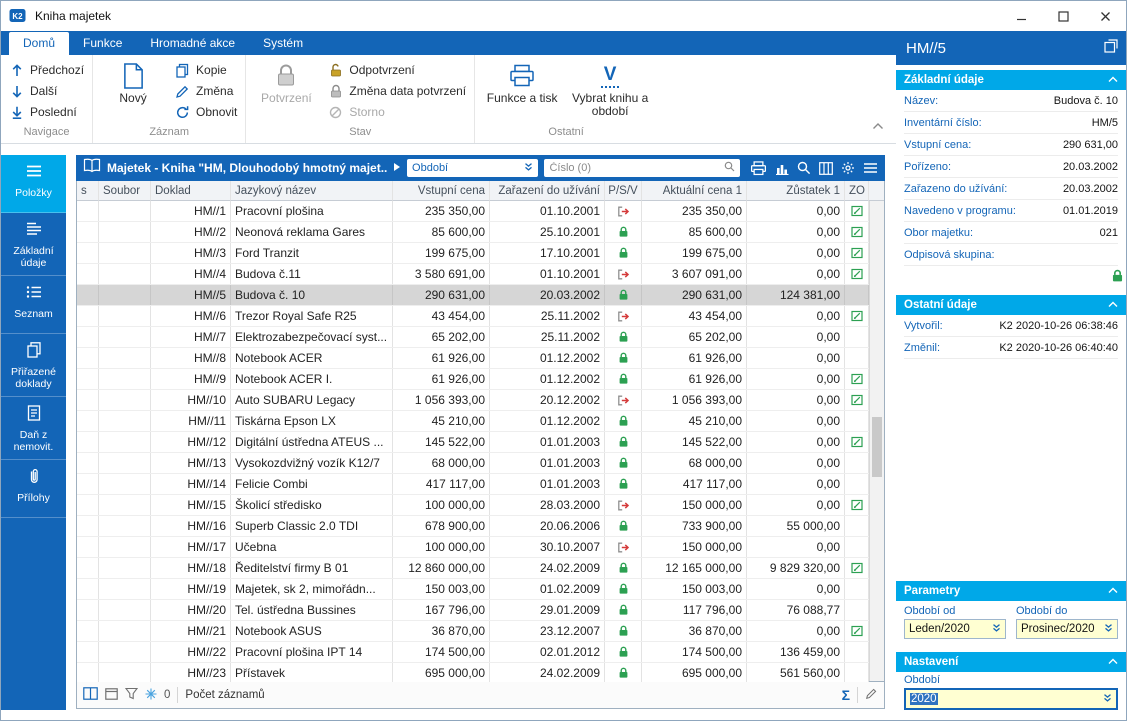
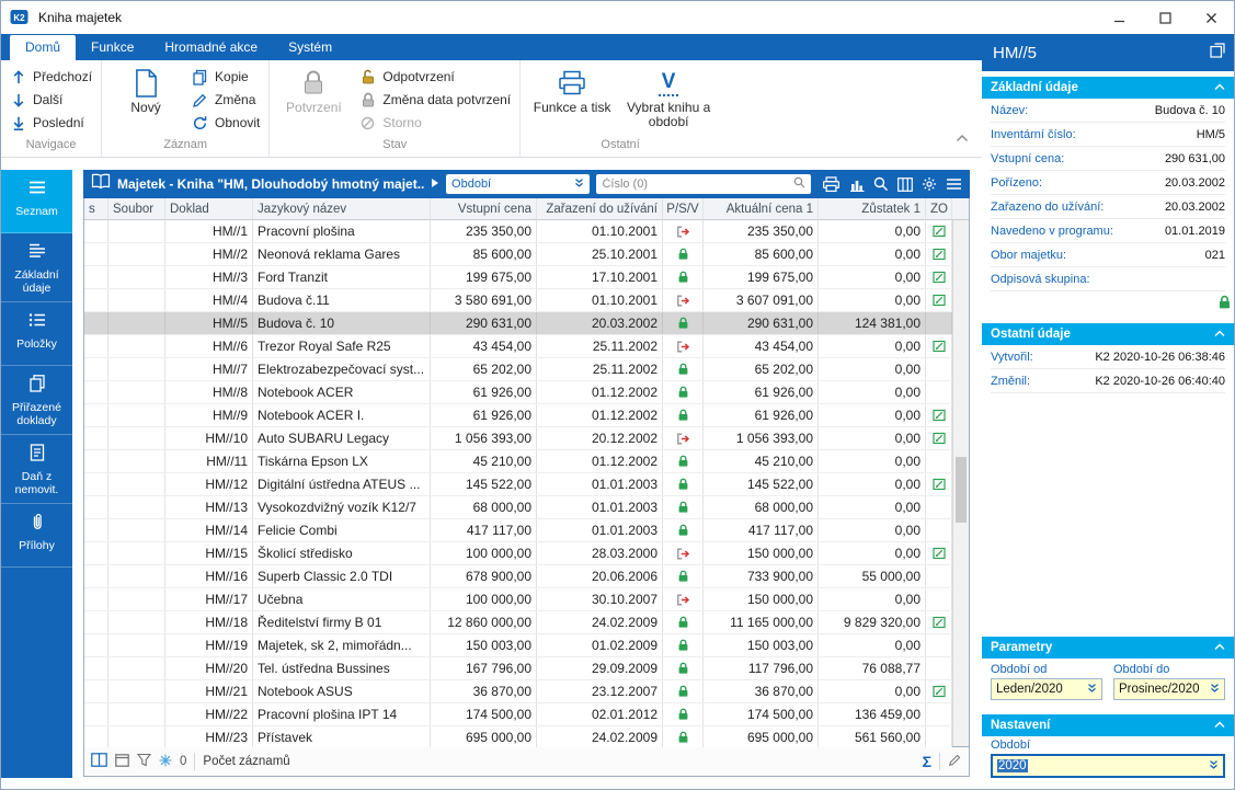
  K2
  Kniha majetek
  Domů
  Funkce
  Hromadné akce
  Systém
  Předchozí
  Další
  Poslední
  Navigace
  Nový
  Kopie
  Změna
  Obnovit
  Záznam
  Potvrzení
  Odpotvrzení
  Změna data potvrzení
  Storno
  Stav
  Funkce a tisk
  V
  Vybrat knihu a období
  Ostatní
- Položky
+ Seznam
  Základní údaje
- Seznam
+ Položky
  Přiřazené doklady
  Daň z nemovit.
  Přílohy
  Majetek - Kniha "HM, Dlouhodobý hmotný majet..
  Období
  Číslo (0)
  s
  Soubor
  Doklad
  Jazykový název
  Vstupní cena
  Zařazení do užívání
  P/S/V
  Aktuální cena 1
  Zůstatek 1
  ZO
  HM//1
  Pracovní plošina
  235 350,00
  01.10.2001
  235 350,00
  0,00
  HM//2
  Neonová reklama Gares
  85 600,00
  25.10.2001
  85 600,00
  0,00
  HM//3
  Ford Tranzit
  199 675,00
  17.10.2001
  199 675,00
  0,00
  HM//4
  Budova č.11
  3 580 691,00
  01.10.2001
  3 607 091,00
  0,00
  HM//5
  Budova č. 10
  290 631,00
  20.03.2002
  290 631,00
  124 381,00
  HM//6
  Trezor Royal Safe R25
  43 454,00
  25.11.2002
  43 454,00
  0,00
  HM//7
  Elektrozabezpečovací syst...
  65 202,00
  25.11.2002
  65 202,00
  0,00
  HM//8
  Notebook ACER
  61 926,00
  01.12.2002
  61 926,00
  0,00
  HM//9
  Notebook ACER I.
  61 926,00
  01.12.2002
  61 926,00
  0,00
  HM//10
  Auto SUBARU Legacy
  1 056 393,00
  20.12.2002
  1 056 393,00
  0,00
  HM//11
  Tiskárna Epson LX
  45 210,00
  01.12.2002
  45 210,00
  0,00
  HM//12
  Digitální ústředna ATEUS ...
  145 522,00
  01.01.2003
  145 522,00
  0,00
  HM//13
  Vysokozdvižný vozík K12/7
  68 000,00
  01.01.2003
  68 000,00
  0,00
  HM//14
  Felicie Combi
  417 117,00
  01.01.2003
  417 117,00
  0,00
  HM//15
  Školicí středisko
  100 000,00
  28.03.2000
  150 000,00
  0,00
  HM//16
  Superb Classic 2.0 TDI
  678 900,00
  20.06.2006
  733 900,00
  55 000,00
  HM//17
  Učebna
  100 000,00
  30.10.2007
  150 000,00
  0,00
  HM//18
  Ředitelství firmy B 01
  12 860 000,00
  24.02.2009
- 12 165 000,00
+ 11 165 000,00
  9 829 320,00
  HM//19
  Majetek, sk 2, mimořádn...
  150 003,00
  01.02.2009
  150 003,00
  0,00
  HM//20
  Tel. ústředna Bussines
  167 796,00
- 29.01.2009
+ 29.09.2009
  117 796,00
  76 088,77
  HM//21
  Notebook ASUS
  36 870,00
  23.12.2007
  36 870,00
  0,00
  HM//22
  Pracovní plošina IPT 14
  174 500,00
  02.01.2012
  174 500,00
  136 459,00
  HM//23
  Přístavek
  695 000,00
  24.02.2009
  695 000,00
  561 560,00
  0
  Počet záznamů
  Σ
  HM//5
  Základní údaje
  Název:
  Budova č. 10
  Inventární číslo:
  HM/5
  Vstupní cena:
  290 631,00
  Pořízeno:
  20.03.2002
  Zařazeno do užívání:
  20.03.2002
  Navedeno v programu:
  01.01.2019
  Obor majetku:
  021
  Odpisová skupina:
  Ostatní údaje
  Vytvořil:
  K2 2020-10-26 06:38:46
  Změnil:
  K2 2020-10-26 06:40:40
  Parametry
  Období od
  Leden/2020
  Období do
  Prosinec/2020
  Nastavení
  Období
  2020
